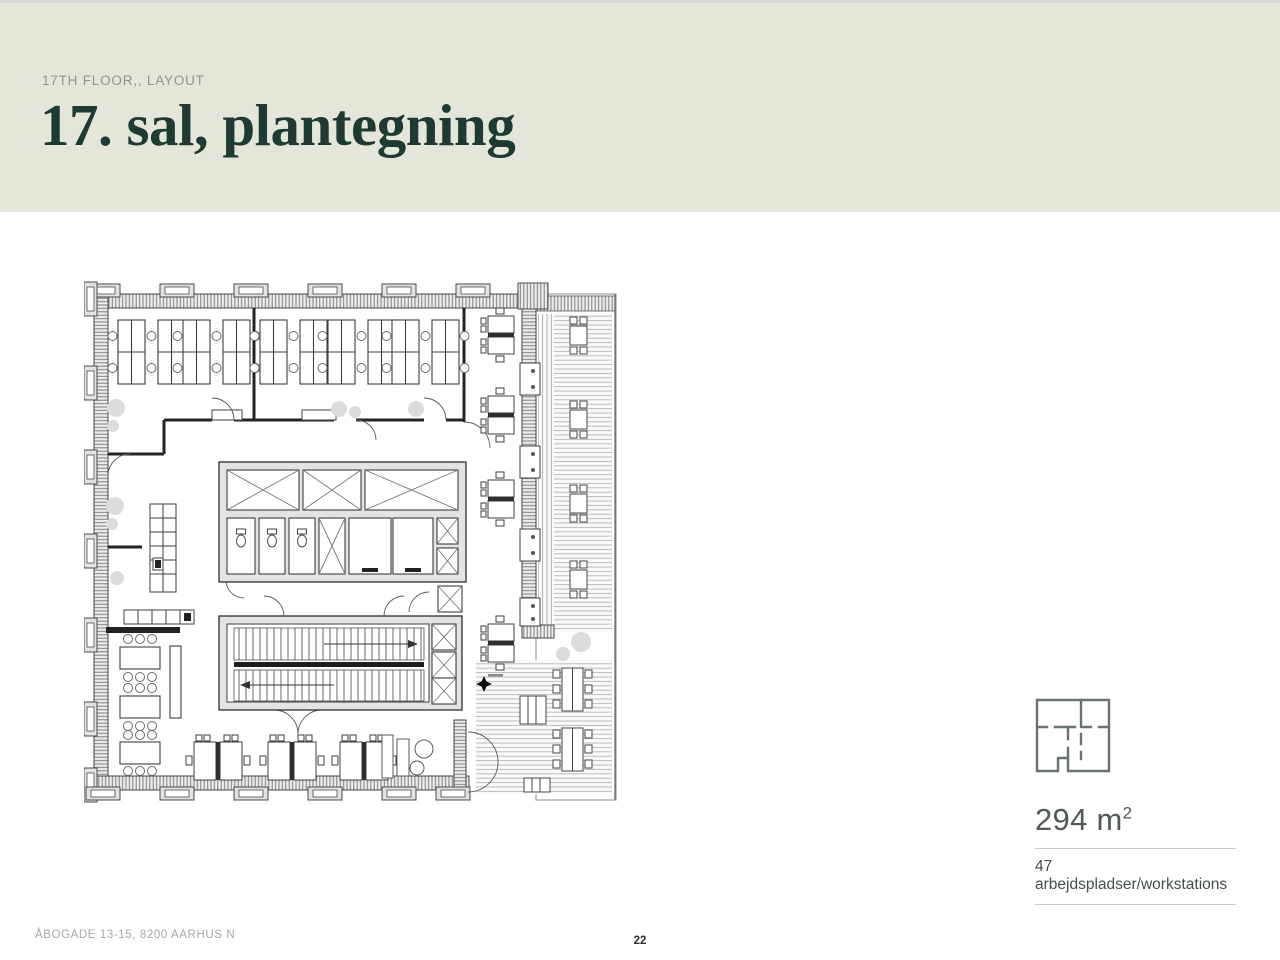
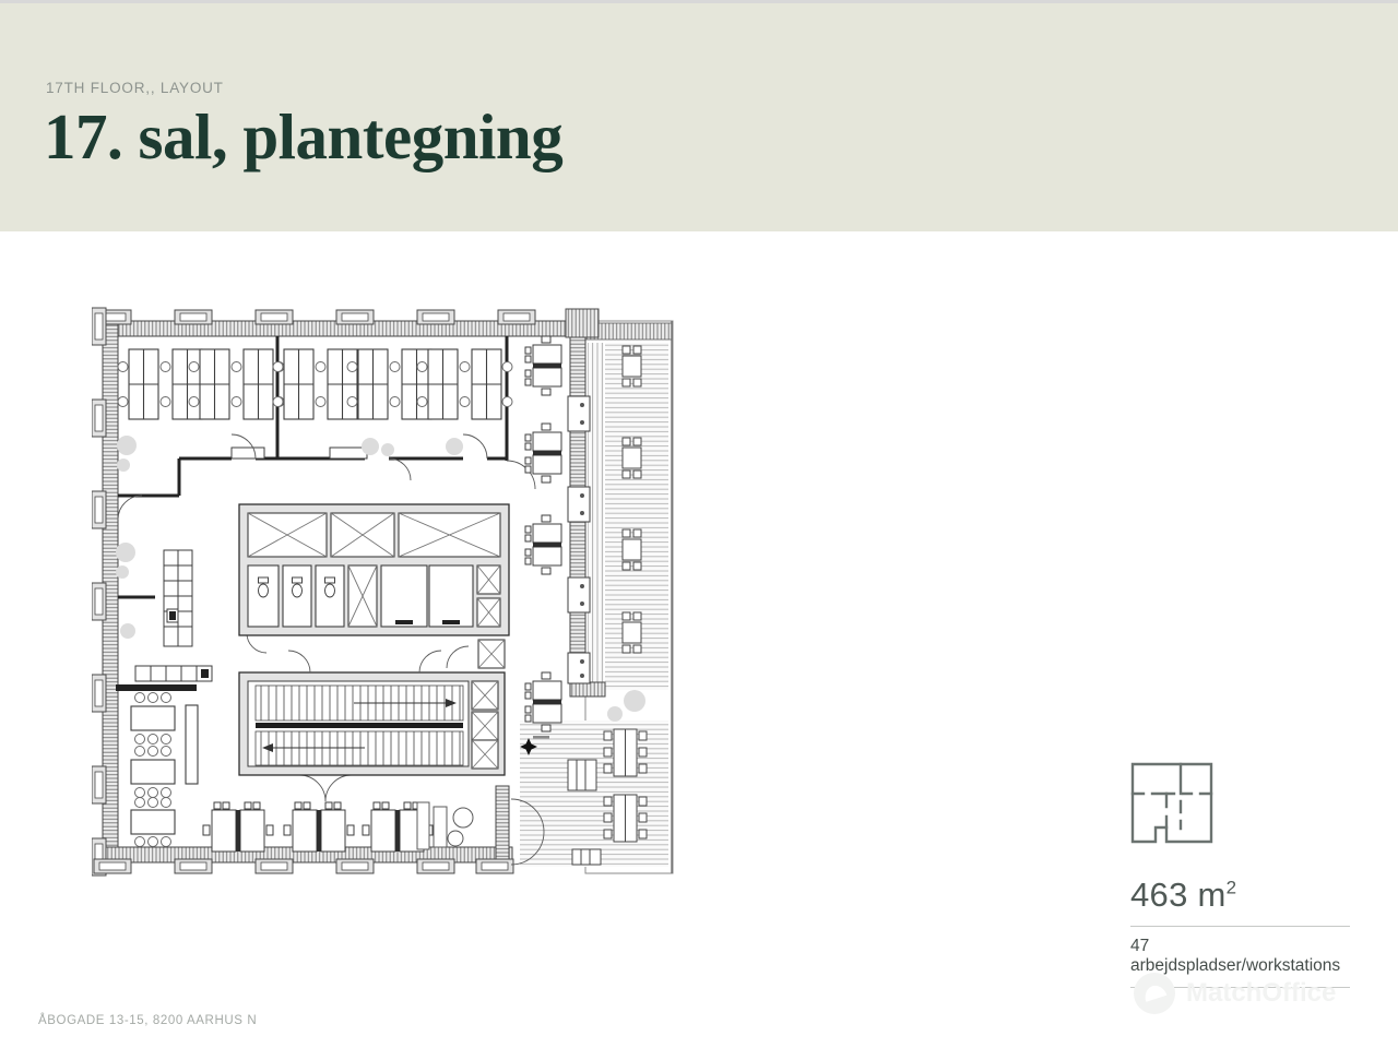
  17TH FLOOR,, LAYOUT
  17. sal, plantegning
- 294 m2
+ 463 m2
  47 arbejdspladser/workstations
+ MatchOffice
  ÅBOGADE 13-15, 8200 AARHUS N
- 22
